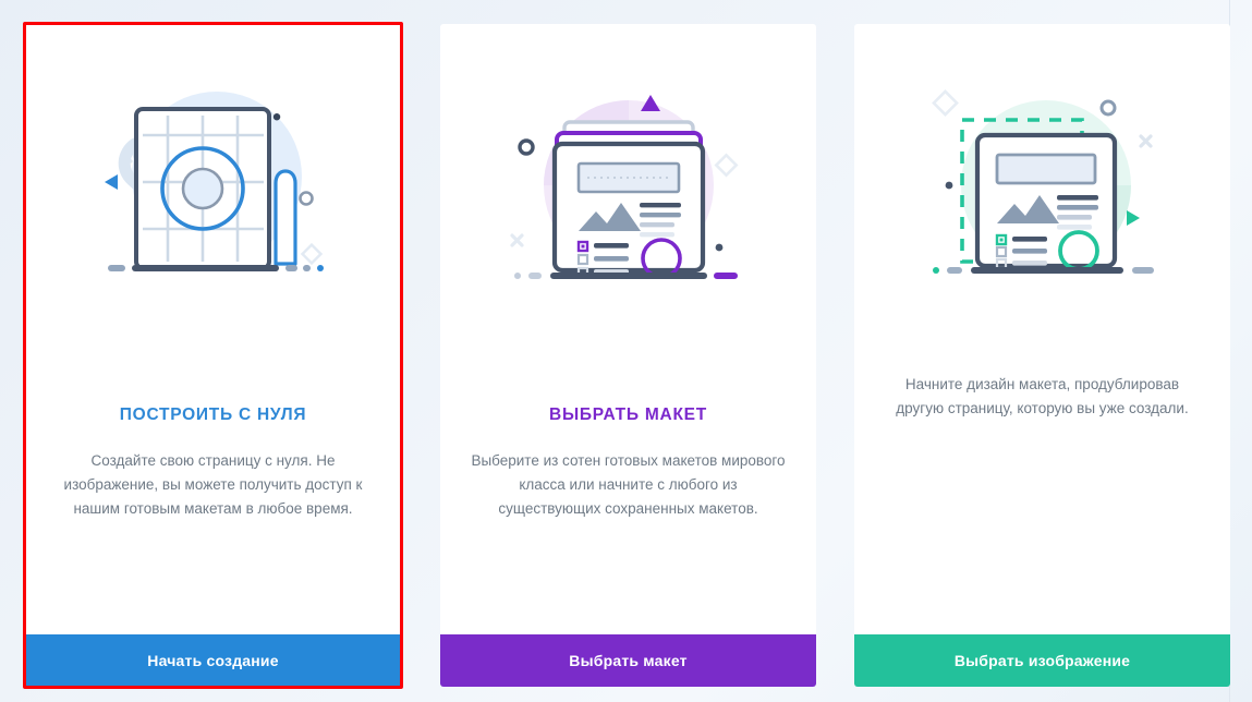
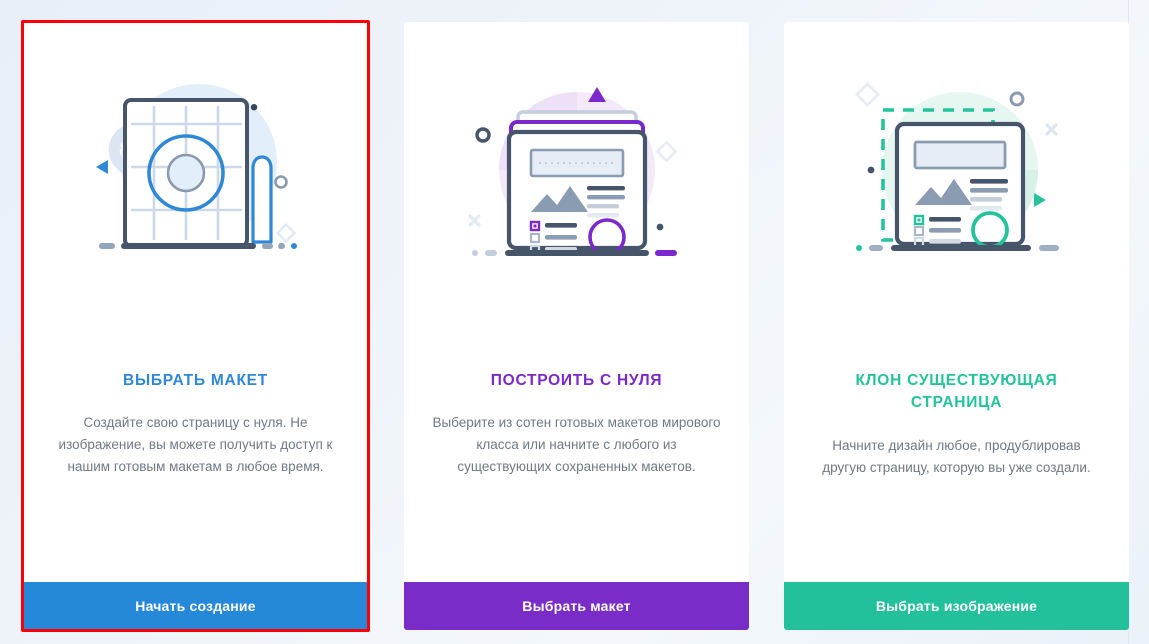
- ПОСТРОИТЬ С НУЛЯ
+ ВЫБРАТЬ МАКЕТ
  Создайте свою страницу с нуля. Не изображение, вы можете получить доступ к нашим готовым макетам в любое время.
  Начать создание
- ВЫБРАТЬ МАКЕТ
+ ПОСТРОИТЬ С НУЛЯ
  Выберите из сотен готовых макетов мирового класса или начните с любого из существующих сохраненных макетов.
  Выбрать макет
+ КЛОН СУЩЕСТВУЮЩАЯ СТРАНИЦА
- Начните дизайн макета, продублировав другую страницу, которую вы уже создали.
+ Начните дизайн любое, продублировав другую страницу, которую вы уже создали.
  Выбрать изображение
